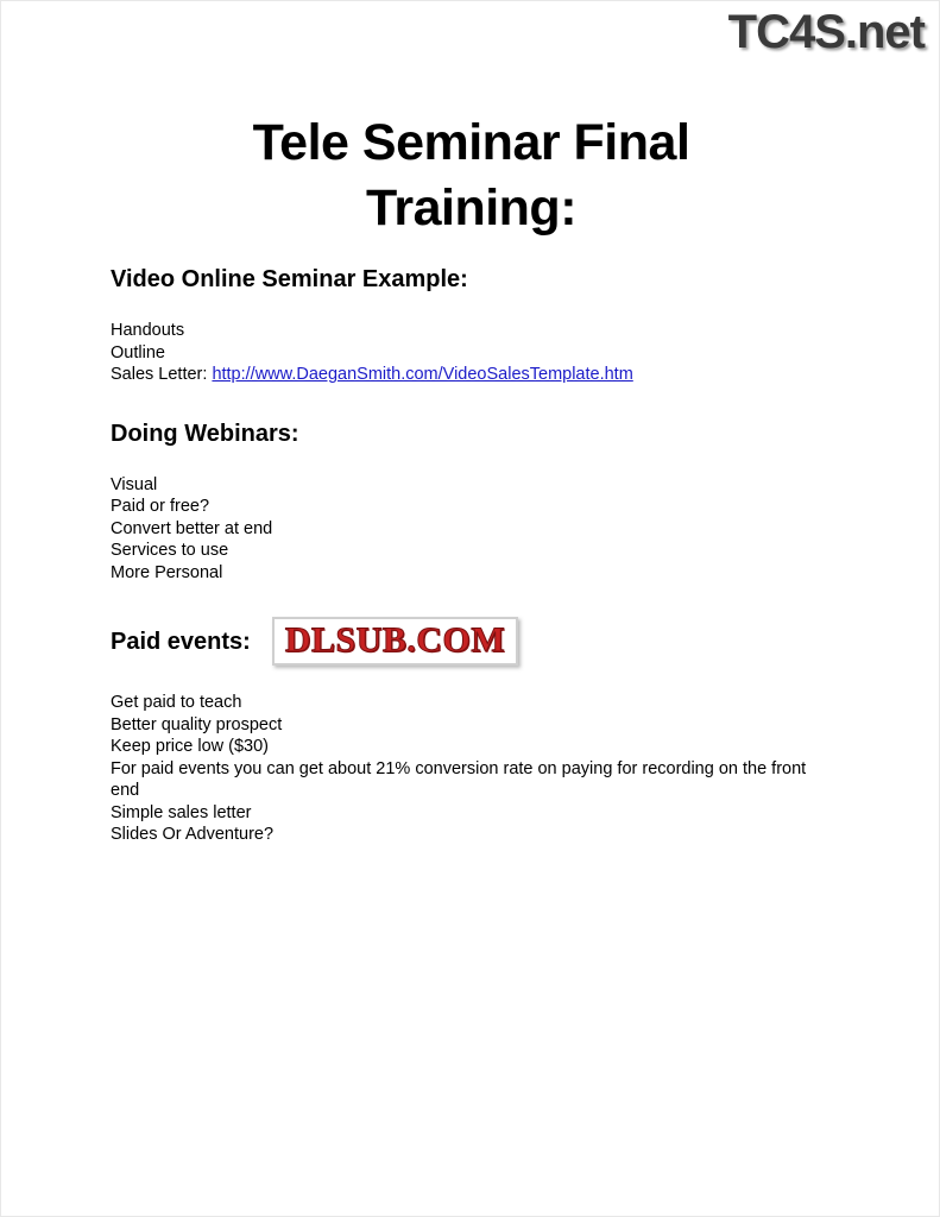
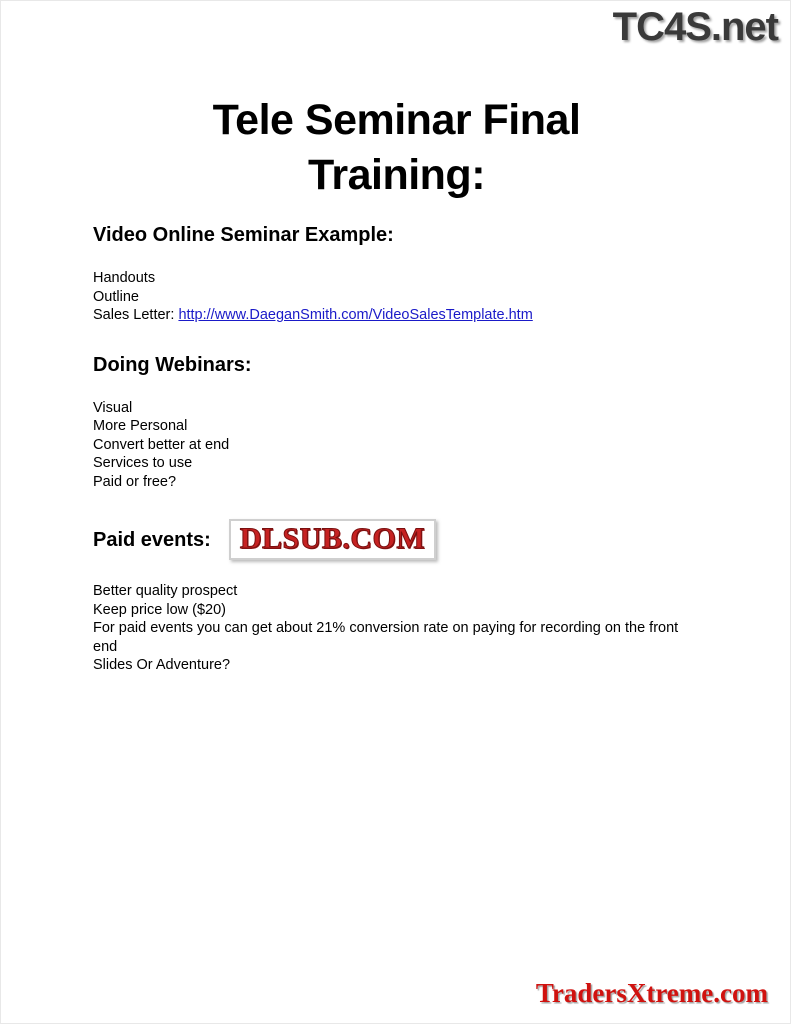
  TC4S.net
  Tele Seminar Final
  Training:
  Video Online Seminar Example:
  Handouts
  Outline
  Sales Letter: http://www.DaeganSmith.com/VideoSalesTemplate.htm
  Doing Webinars:
  Visual
- Paid or free?
+ More Personal
  Convert better at end
  Services to use
- More Personal
+ Paid or free?
  Paid events:
  DLSUB.COM
- Get paid to teach
  Better quality prospect
- Keep price low ($30)
+ Keep price low ($20)
  For paid events you can get about 21% conversion rate on paying for recording on the front end
- Simple sales letter
  Slides Or Adventure?
+ TradersXtreme.com
